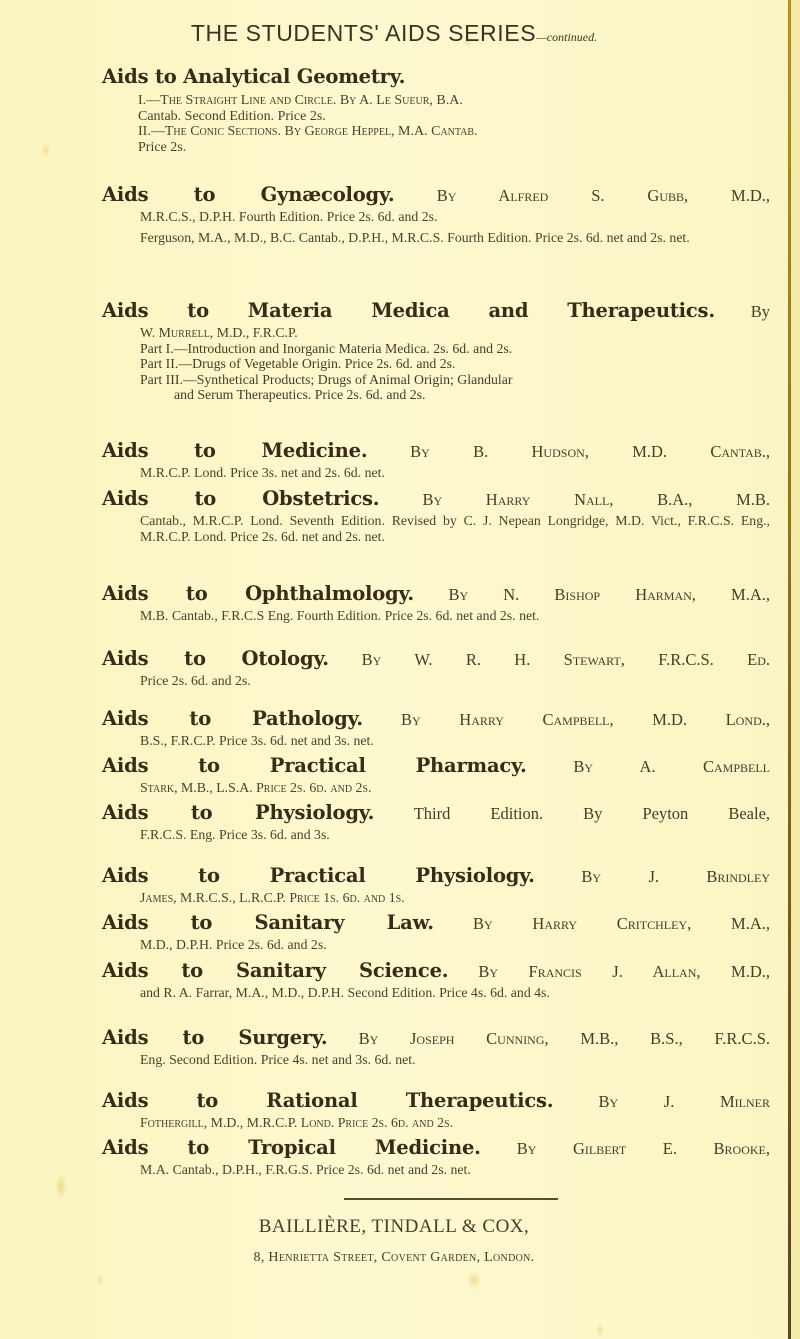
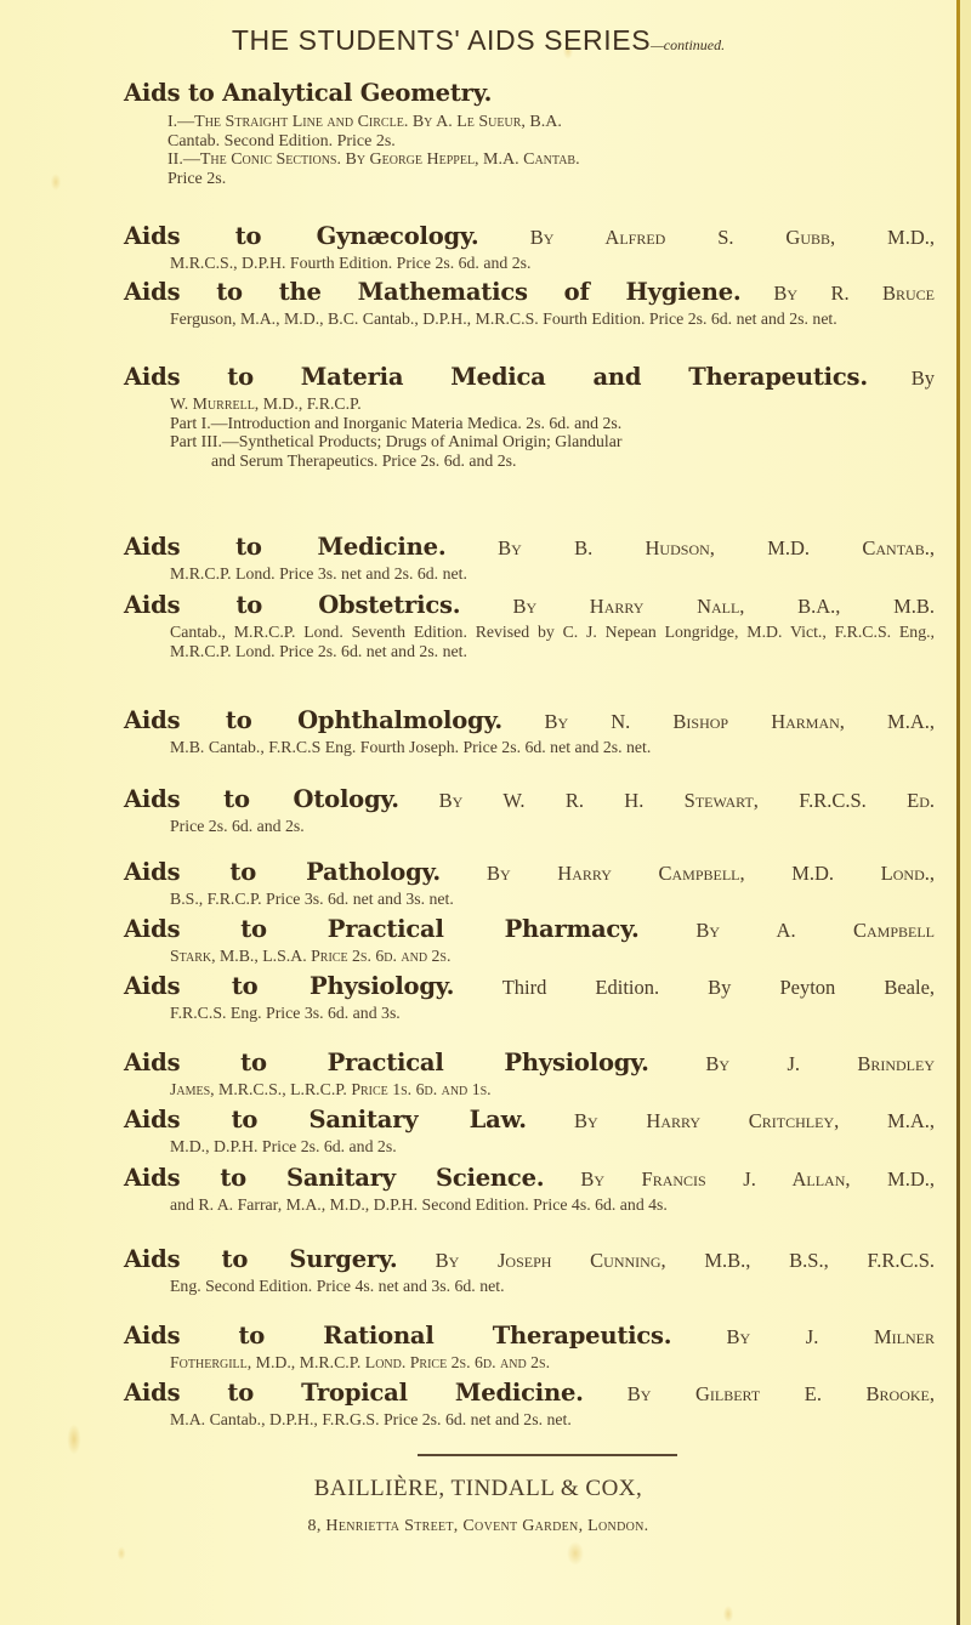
  THE STUDENTS' AIDS SERIES—continued.
  Aids to Analytical Geometry.
  I.—The Straight Line and Circle. By A. Le Sueur, B.A.
  Cantab. Second Edition. Price 2s.
  II.—The Conic Sections. By George Heppel, M.A. Cantab.
  Price 2s.
  Aids to Gynæcology. By Alfred S. Gubb, M.D.,
  M.R.C.S., D.P.H. Fourth Edition. Price 2s. 6d. and 2s.
+ Aids to the Mathematics of Hygiene. By R. Bruce
  Ferguson, M.A., M.D., B.C. Cantab., D.P.H., M.R.C.S. Fourth Edition. Price 2s. 6d. net and 2s. net.
  Aids to Materia Medica and Therapeutics. By
  W. Murrell, M.D., F.R.C.P.
  Part I.—Introduction and Inorganic Materia Medica. 2s. 6d. and 2s.
- Part II.—Drugs of Vegetable Origin. Price 2s. 6d. and 2s.
  Part III.—Synthetical Products; Drugs of Animal Origin; Glandular
  and Serum Therapeutics. Price 2s. 6d. and 2s.
  Aids to Medicine. By B. Hudson, M.D. Cantab.,
  M.R.C.P. Lond. Price 3s. net and 2s. 6d. net.
  Aids to Obstetrics. By Harry Nall, B.A., M.B.
  Cantab., M.R.C.P. Lond. Seventh Edition. Revised by C. J. Nepean Longridge, M.D. Vict., F.R.C.S. Eng., M.R.C.P. Lond. Price 2s. 6d. net and 2s. net.
  Aids to Ophthalmology. By N. Bishop Harman, M.A.,
- M.B. Cantab., F.R.C.S Eng. Fourth Edition. Price 2s. 6d. net and 2s. net.
+ M.B. Cantab., F.R.C.S Eng. Fourth Joseph. Price 2s. 6d. net and 2s. net.
  Aids to Otology. By W. R. H. Stewart, F.R.C.S. Ed.
  Price 2s. 6d. and 2s.
  Aids to Pathology. By Harry Campbell, M.D. Lond.,
  B.S., F.R.C.P. Price 3s. 6d. net and 3s. net.
  Aids to Practical Pharmacy. By A. Campbell
  Stark, M.B., L.S.A. Price 2s. 6d. and 2s.
  Aids to Physiology. Third Edition. By Peyton Beale,
  F.R.C.S. Eng. Price 3s. 6d. and 3s.
  Aids to Practical Physiology. By J. Brindley
  James, M.R.C.S., L.R.C.P. Price 1s. 6d. and 1s.
  Aids to Sanitary Law. By Harry Critchley, M.A.,
  M.D., D.P.H. Price 2s. 6d. and 2s.
  Aids to Sanitary Science. By Francis J. Allan, M.D.,
  and R. A. Farrar, M.A., M.D., D.P.H. Second Edition. Price 4s. 6d. and 4s.
  Aids to Surgery. By Joseph Cunning, M.B., B.S., F.R.C.S.
  Eng. Second Edition. Price 4s. net and 3s. 6d. net.
  Aids to Rational Therapeutics. By J. Milner
  Fothergill, M.D., M.R.C.P. Lond. Price 2s. 6d. and 2s.
  Aids to Tropical Medicine. By Gilbert E. Brooke,
  M.A. Cantab., D.P.H., F.R.G.S. Price 2s. 6d. net and 2s. net.
  BAILLIÈRE, TINDALL & COX,
  8, Henrietta Street, Covent Garden, London.
